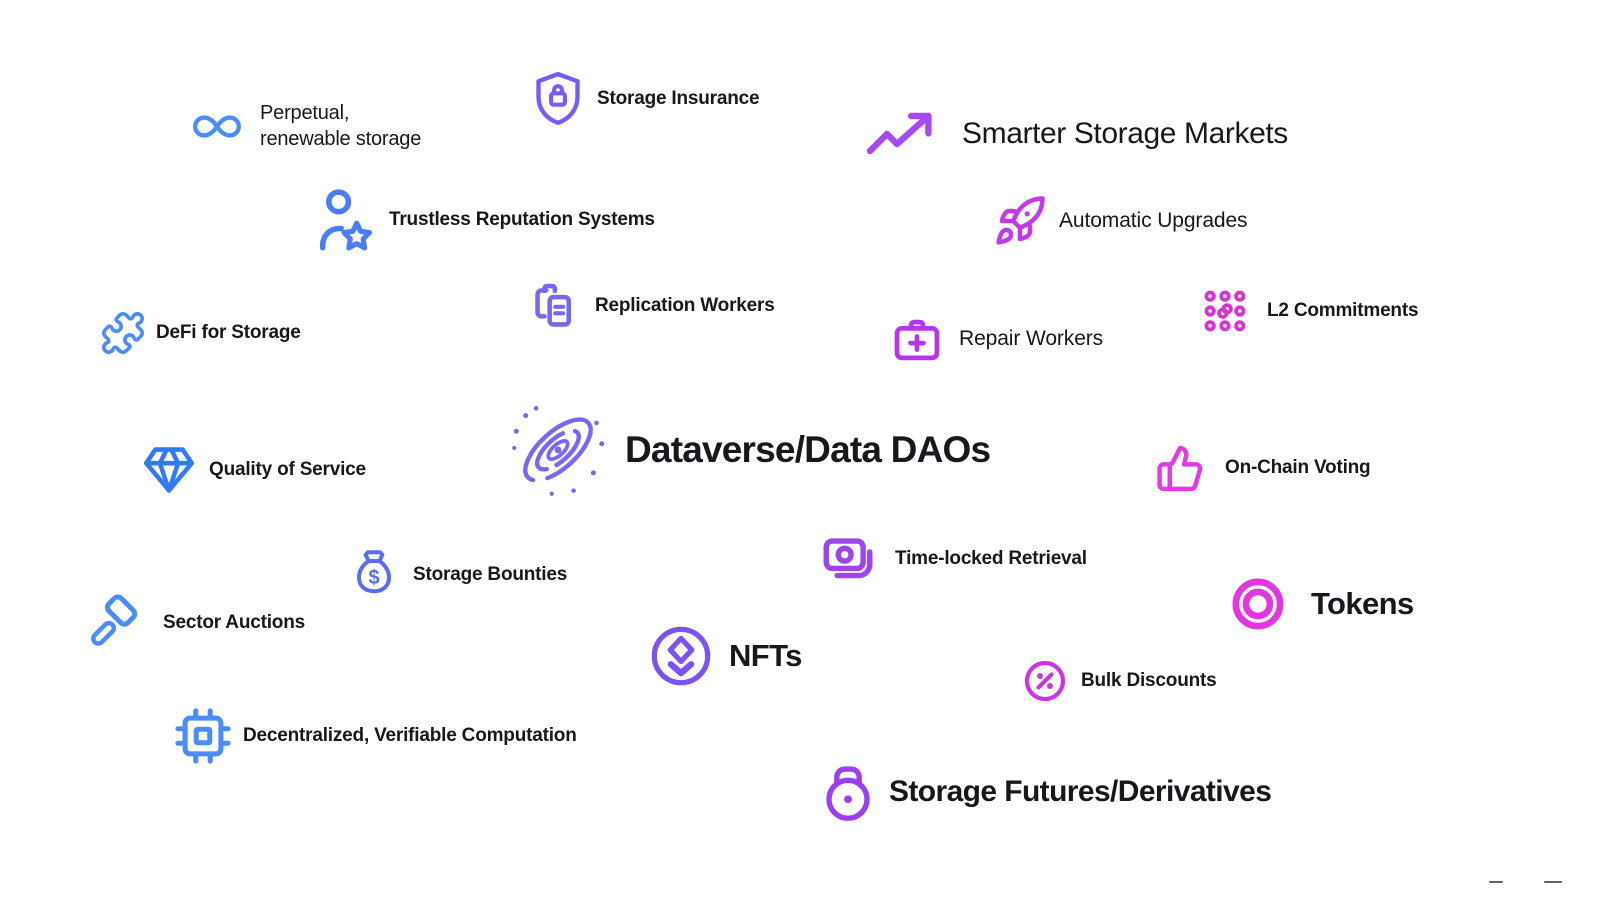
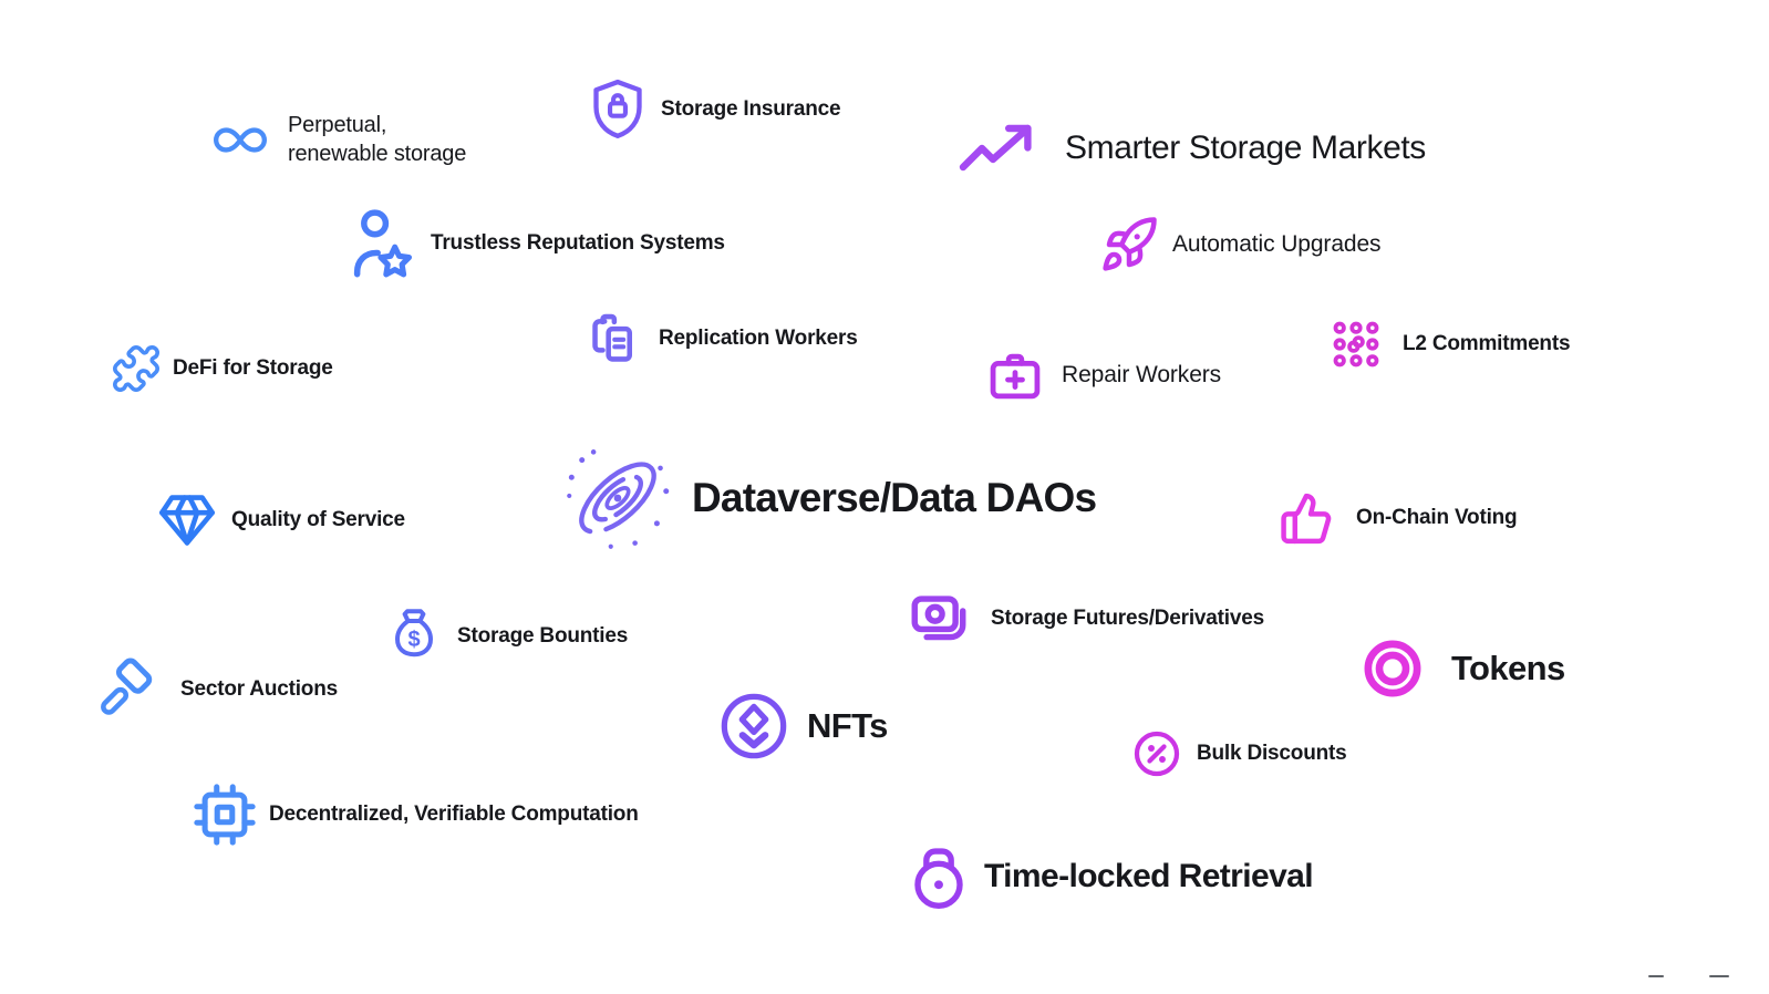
  Perpetual,
  renewable storage
  Storage Insurance
  Smarter Storage Markets
  Trustless Reputation Systems
  Automatic Upgrades
  Replication Workers
  Repair Workers
  L2 Commitments
  DeFi for Storage
  Dataverse/Data DAOs
  Quality of Service
  On-Chain Voting
  $
  Storage Bounties
- Time-locked Retrieval
+ Storage Futures/Derivatives
  Sector Auctions
  Tokens
  NFTs
  Bulk Discounts
  Decentralized, Verifiable Computation
- Storage Futures/Derivatives
+ Time-locked Retrieval
